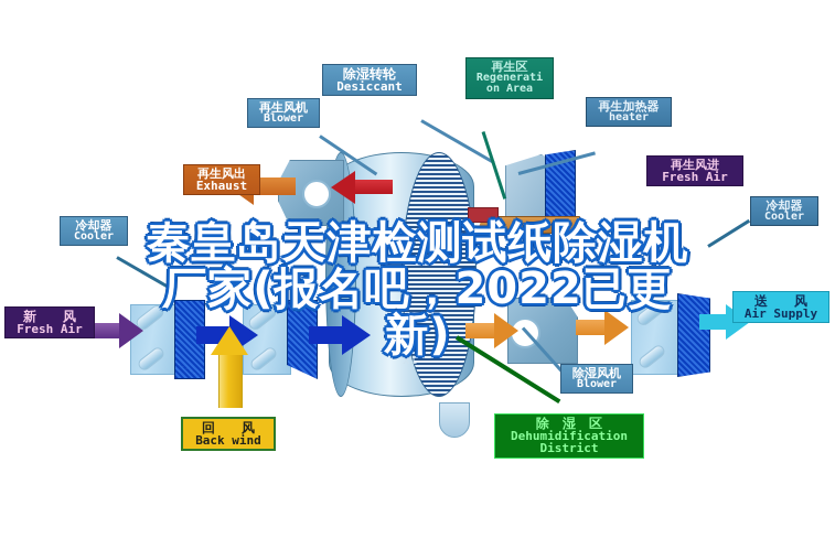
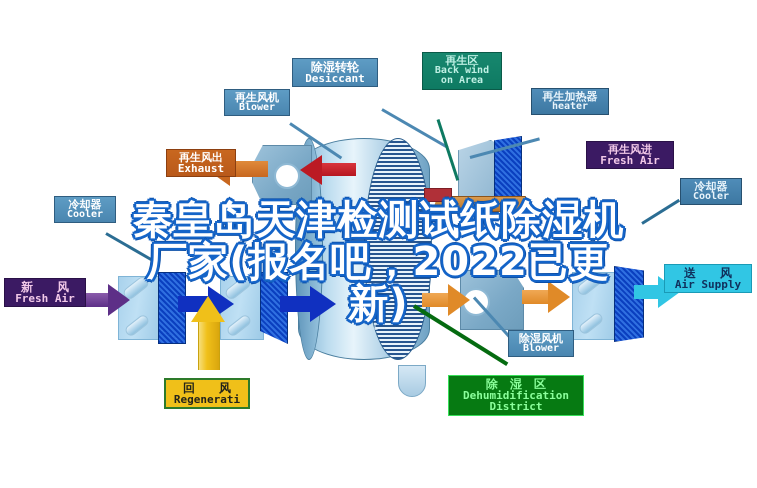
  xt
  除湿转轮
  Desiccant
  再生风机
  Blower
  再生区
- Regenerati
+ Back wind
  on Area
  再生加热器
  heater
  再生风进
  Fresh Air
  再生风出
  Exhaust
  冷却器
  Cooler
  冷却器
  Cooler
  新 风
  Fresh Air
  回 风
- Back wind
+ Regenerati
  除湿风机
  Blower
  除 湿 区
  Dehumidification
  District
  送 风
  Air Supply
  秦皇岛天津检测试纸除湿机
  厂家(报名吧，2022已更
  新)
